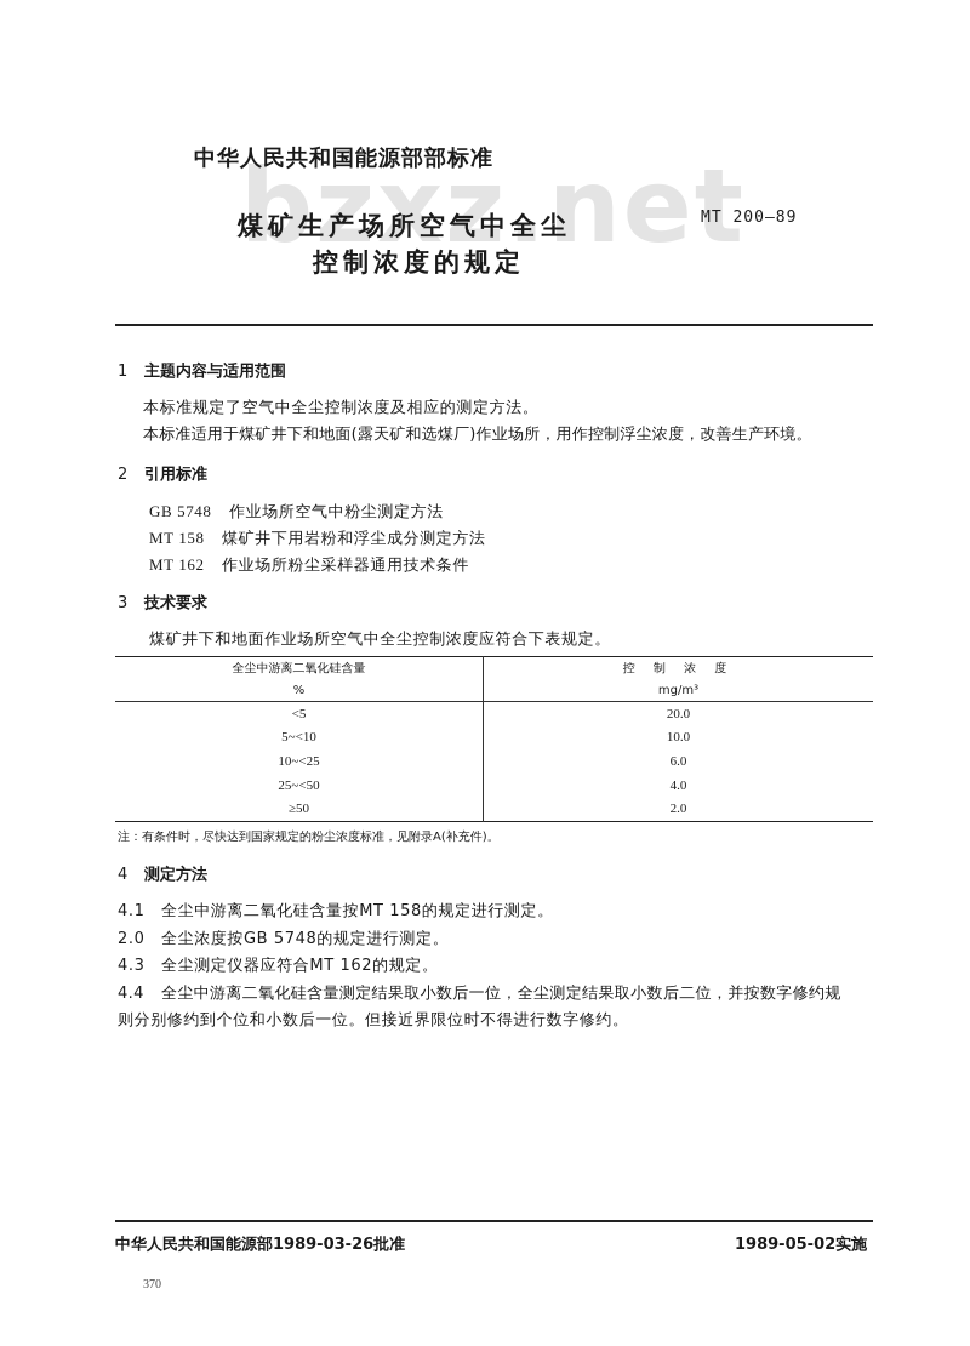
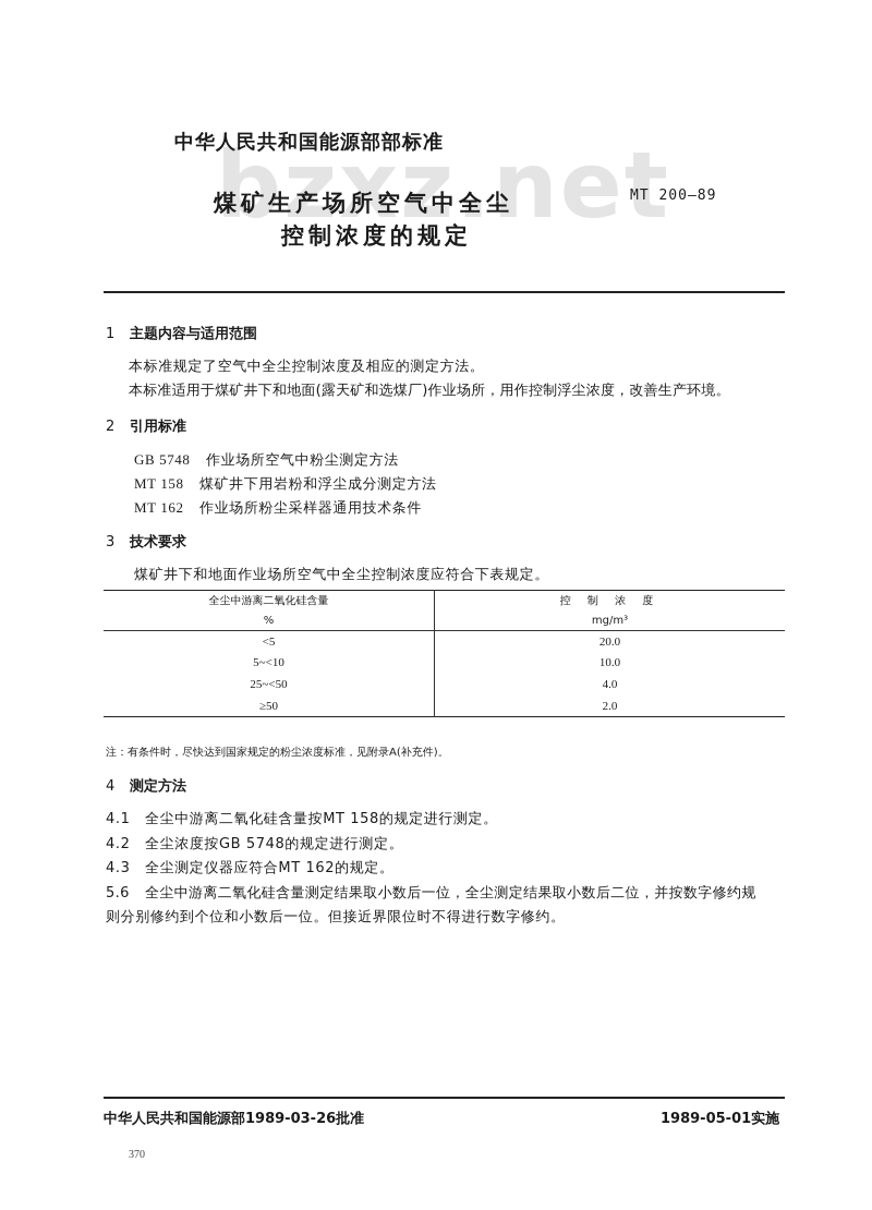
  bzxz.net
  中华人民共和国能源部部标准
  煤矿生产场所空气中全尘
  控制浓度的规定
  MT 200—89
  1 主题内容与适用范围
  本标准规定了空气中全尘控制浓度及相应的测定方法。
  本标准适用于煤矿井下和地面(露天矿和选煤厂)作业场所，用作控制浮尘浓度，改善生产环境。
  2 引用标准
  GB 5748 作业场所空气中粉尘测定方法
  MT 158 煤矿井下用岩粉和浮尘成分测定方法
  MT 162 作业场所粉尘采样器通用技术条件
  3 技术要求
  煤矿井下和地面作业场所空气中全尘控制浓度应符合下表规定。
  全尘中游离二氧化硅含量	控 制 浓 度
  %	mg/m³
  <5	20.0
  5~<10	10.0
- 10~<25	6.0
  25~<50	4.0
  ≥50	2.0
  注：有条件时，尽快达到国家规定的粉尘浓度标准，见附录A(补充件)。
  4 测定方法
  4.1 全尘中游离二氧化硅含量按MT 158的规定进行测定。
- 2.0 全尘浓度按GB 5748的规定进行测定。
+ 4.2 全尘浓度按GB 5748的规定进行测定。
  4.3 全尘测定仪器应符合MT 162的规定。
- 4.4 全尘中游离二氧化硅含量测定结果取小数后一位，全尘测定结果取小数后二位，并按数字修约规
+ 5.6 全尘中游离二氧化硅含量测定结果取小数后一位，全尘测定结果取小数后二位，并按数字修约规
  则分别修约到个位和小数后一位。但接近界限位时不得进行数字修约。
  中华人民共和国能源部1989-03-26批准
- 1989-05-02实施
+ 1989-05-01实施
  370
